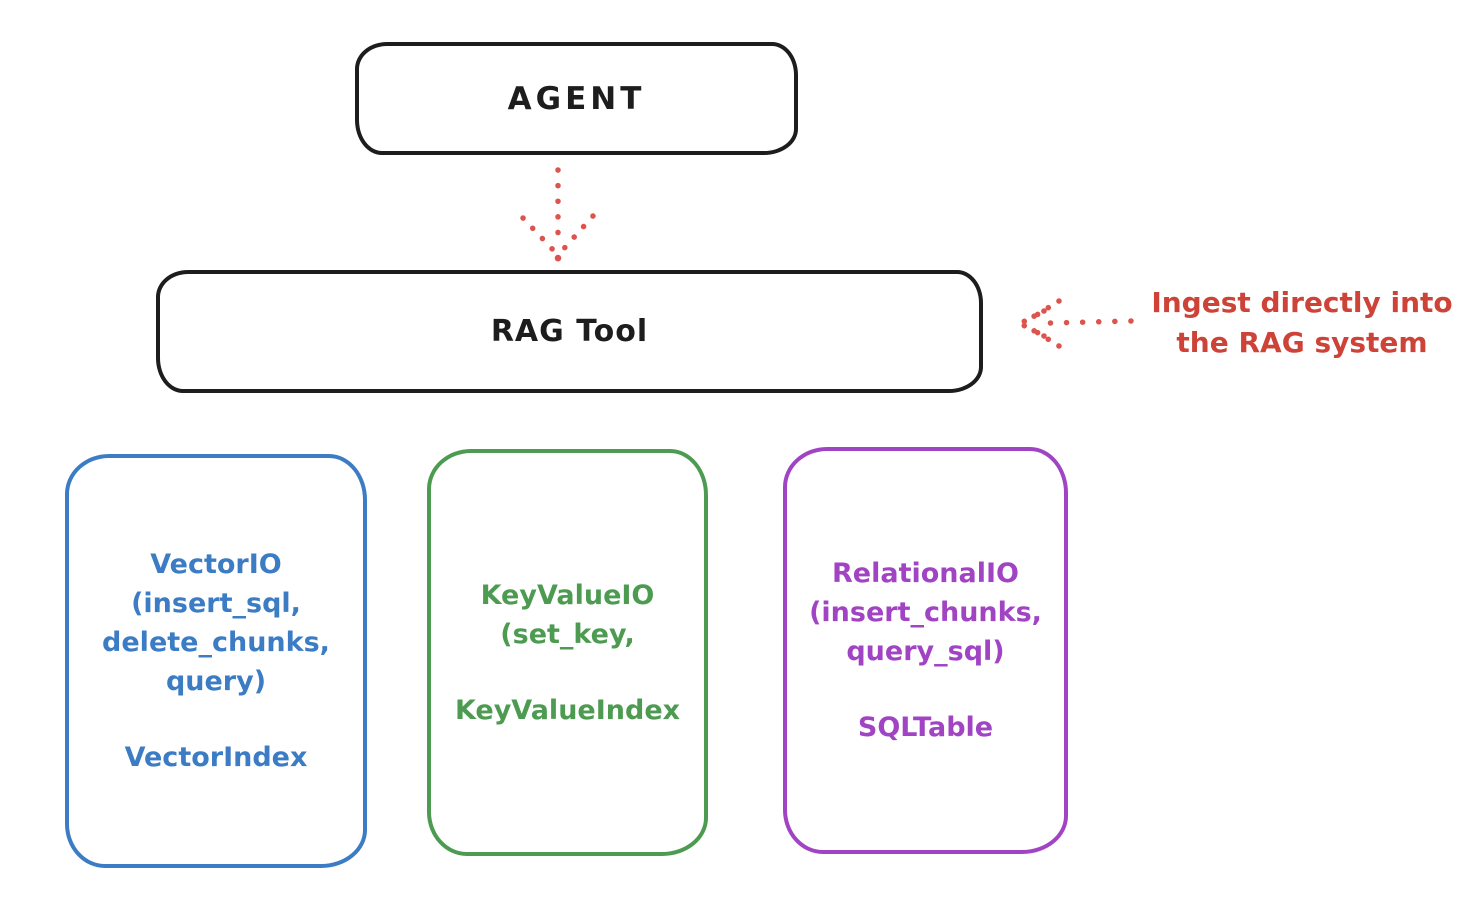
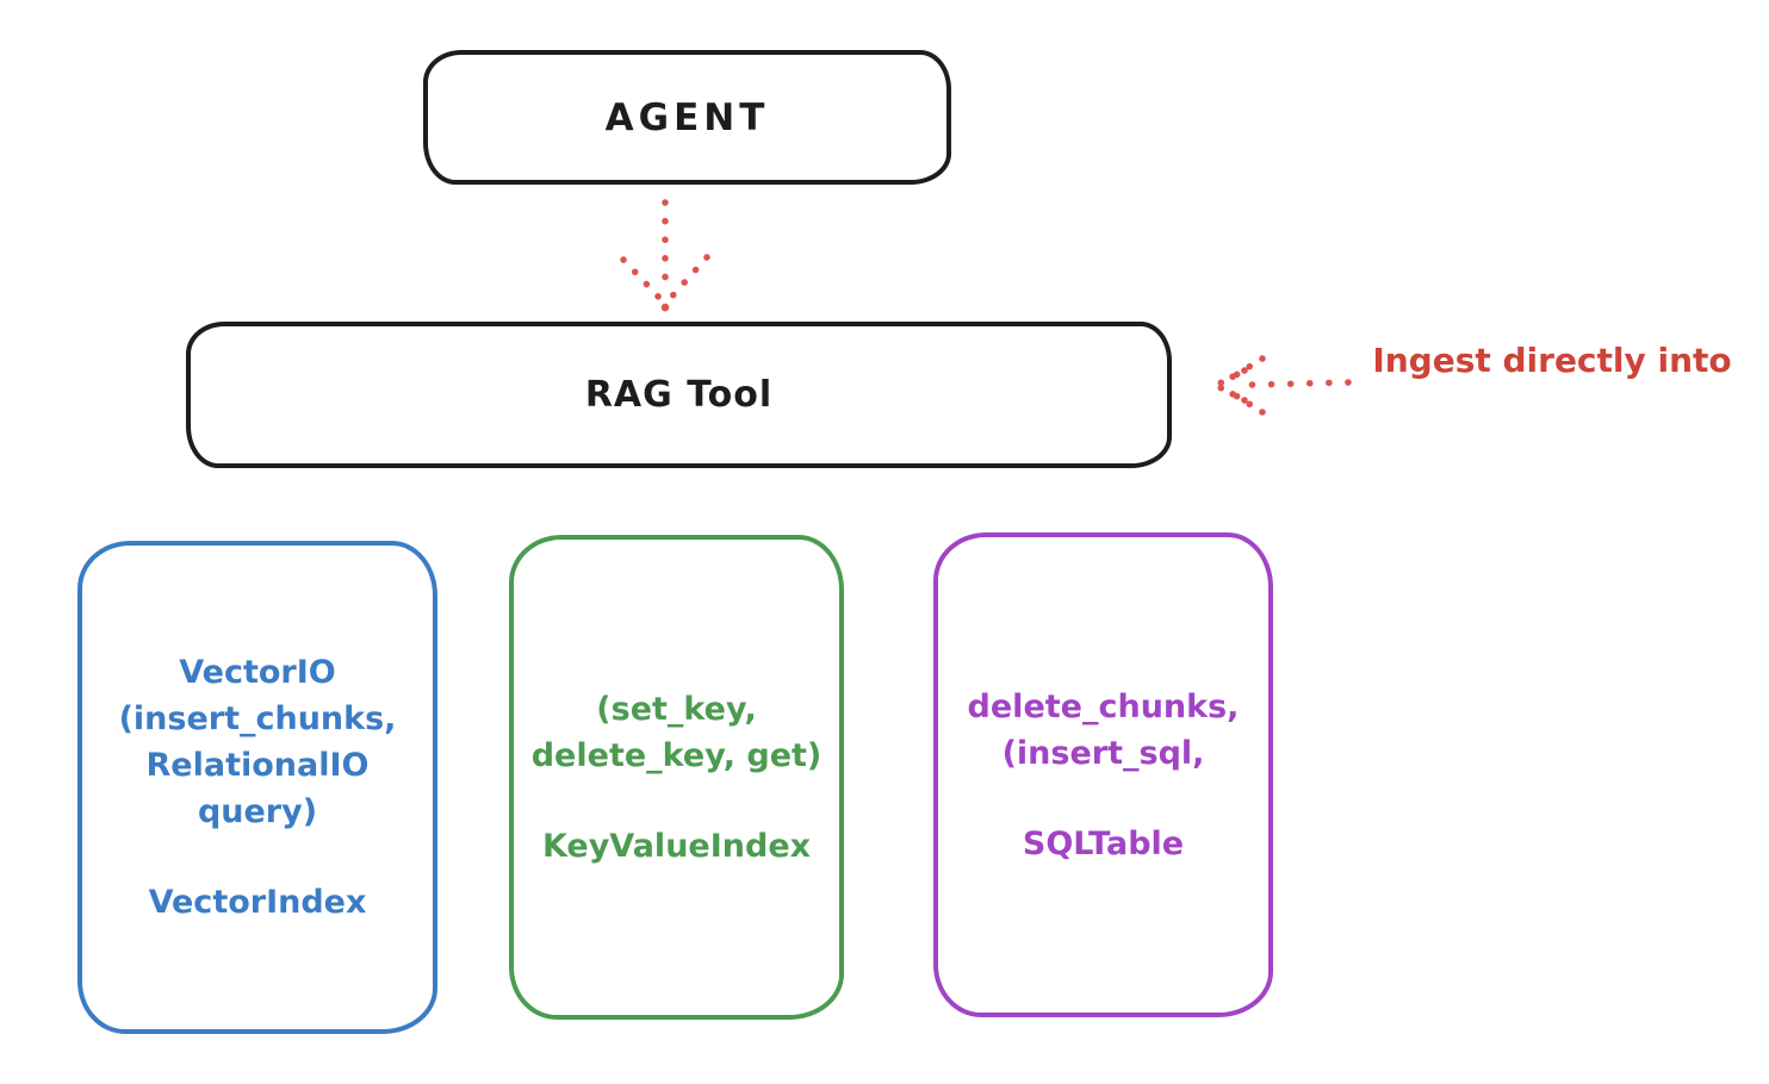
  AGENT
  RAG Tool
  Ingest directly into
- the RAG system
  VectorIO
- (insert_sql,
+ (insert_chunks,
- delete_chunks,
+ RelationalIO
  query)
  VectorIndex
- KeyValueIO
  (set_key,
+ delete_key, get)
  KeyValueIndex
- RelationalIO
+ delete_chunks,
- (insert_chunks,
+ (insert_sql,
- query_sql)
  SQLTable
